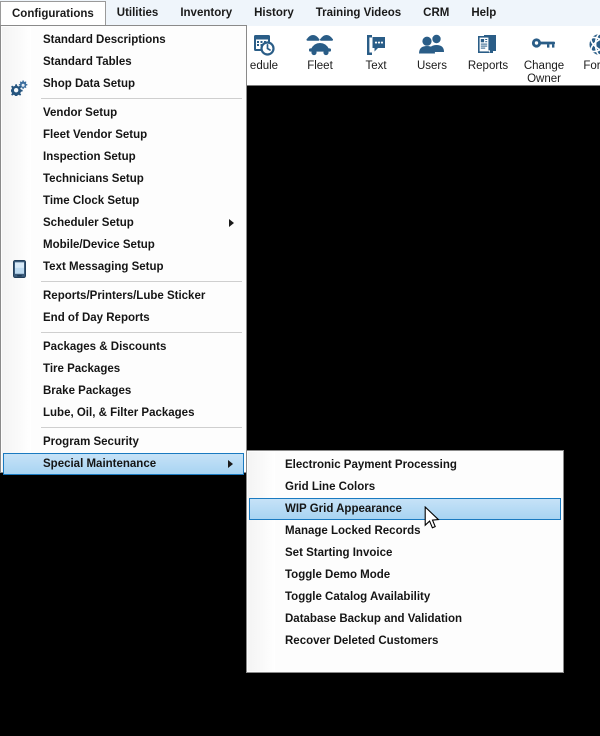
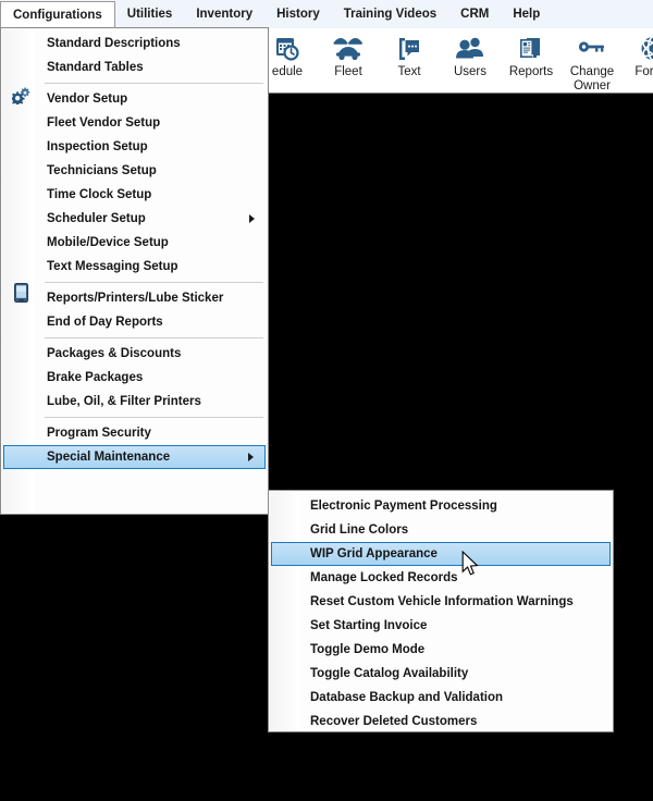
  Configurations
  Utilities
  Inventory
  History
  Training Videos
  CRM
  Help
  edule
  Fleet
  Text
  Users
  Reports
  Change
  Owner
  Standard Descriptions
  Standard Tables
- Shop Data Setup
  Vendor Setup
  Fleet Vendor Setup
  Inspection Setup
  Technicians Setup
  Time Clock Setup
  Scheduler Setup
  Mobile/Device Setup
  Text Messaging Setup
  Reports/Printers/Lube Sticker
  End of Day Reports
  Packages & Discounts
- Tire Packages
  Brake Packages
- Lube, Oil, & Filter Packages
+ Lube, Oil, & Filter Printers
  Program Security
  Special Maintenance
  Electronic Payment Processing
  Grid Line Colors
  WIP Grid Appearance
  Manage Locked Records
+ Reset Custom Vehicle Information Warnings
  Set Starting Invoice
  Toggle Demo Mode
  Toggle Catalog Availability
  Database Backup and Validation
  Recover Deleted Customers
